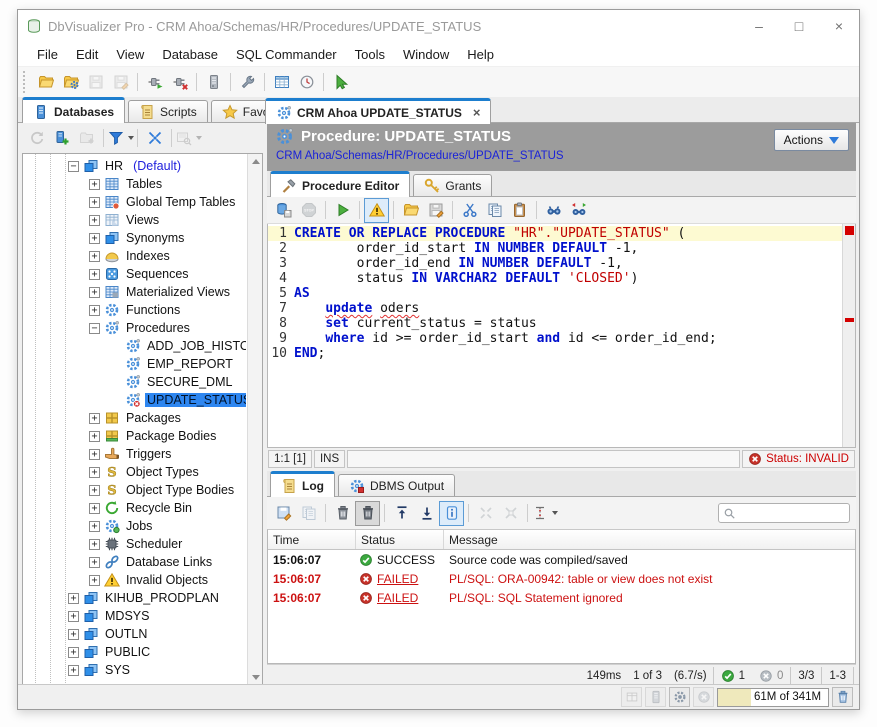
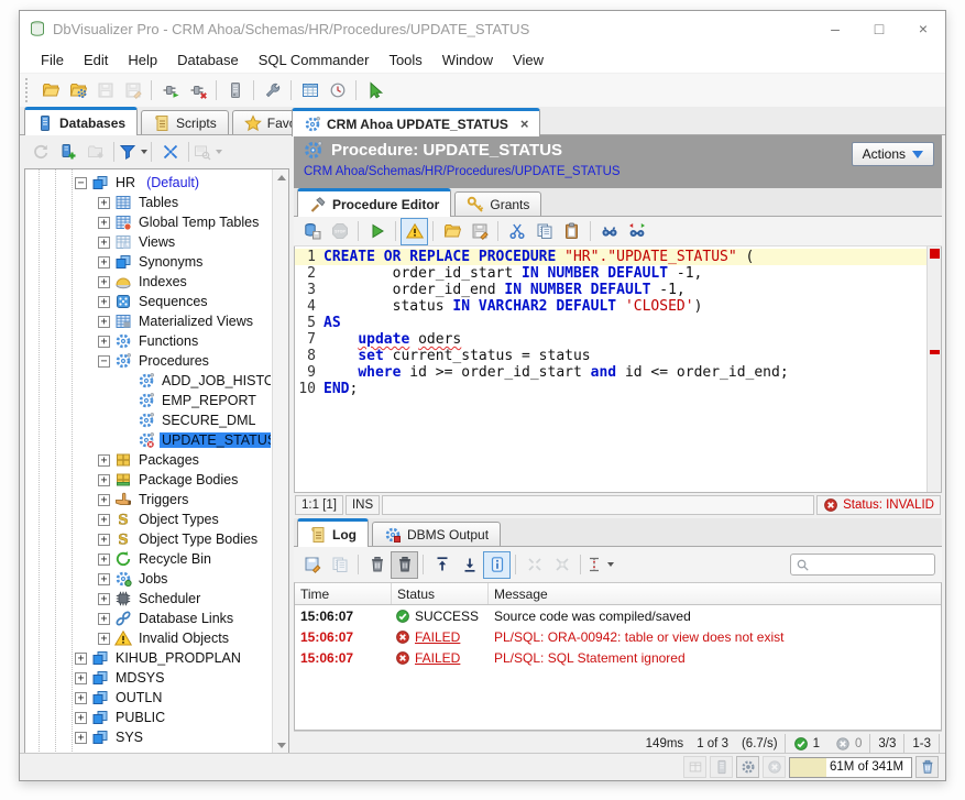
  DbVisualizer Pro - CRM Ahoa/Schemas/HR/Procedures/UPDATE_STATUS
  –
  □
  ×
  File
  Edit
- View
+ Help
  Database
  SQL Commander
  Tools
  Window
- Help
+ View
  Databases
  Scripts
  CRM Ahoa UPDATE_STATUS
  ×
  −
  HR
  (Default)
  +
  Tables
  +
  Global Temp Tables
  +
  Views
  +
  Synonyms
  +
  Indexes
  +
  Sequences
  +
  Materialized Views
  +
  Functions
  −
  Procedures
  ADD_JOB_HISTO
  EMP_REPORT
  SECURE_DML
  UPDATE_STATU
  +
  Packages
  +
  Package Bodies
  +
  Triggers
  +
  S
  Object Types
  +
  S
  Object Type Bodies
  +
  Recycle Bin
  +
  Jobs
  +
  Scheduler
  +
  Database Links
  +
  Invalid Objects
  +
  KIHUB_PRODPLAN
  +
  MDSYS
  +
  OUTLN
  +
  PUBLIC
  +
  SYS
  Procedure: UPDATE_STATUS
  CRM Ahoa/Schemas/HR/Procedures/UPDATE_STATUS
  Actions
  Procedure Editor
  Grants
  1
  CREATE OR REPLACE PROCEDURE "HR"."UPDATE_STATUS" (
  2
  order_id_start IN NUMBER DEFAULT -1,
  3
  order_id_end IN NUMBER DEFAULT -1,
  4
  status IN VARCHAR2 DEFAULT 'CLOSED')
  5
  AS
  7
  update oders
  8
  set current_status = status
  9
  where id >= order_id_start and id <= order_id_end;
  10
  END;
  1:1 [1]
  INS
  Status: INVALID
  Log
  DBMS Output
  Time
  Status
  Message
  15:06:07
  SUCCESS
  Source code was compiled/saved
  15:06:07
  FAILED
  PL/SQL: ORA-00942: table or view does not exist
  15:06:07
  FAILED
  PL/SQL: SQL Statement ignored
  149ms
  1 of 3
  (6.7/s)
  1
  0
  3/3
  1-3
  61M of 341M
